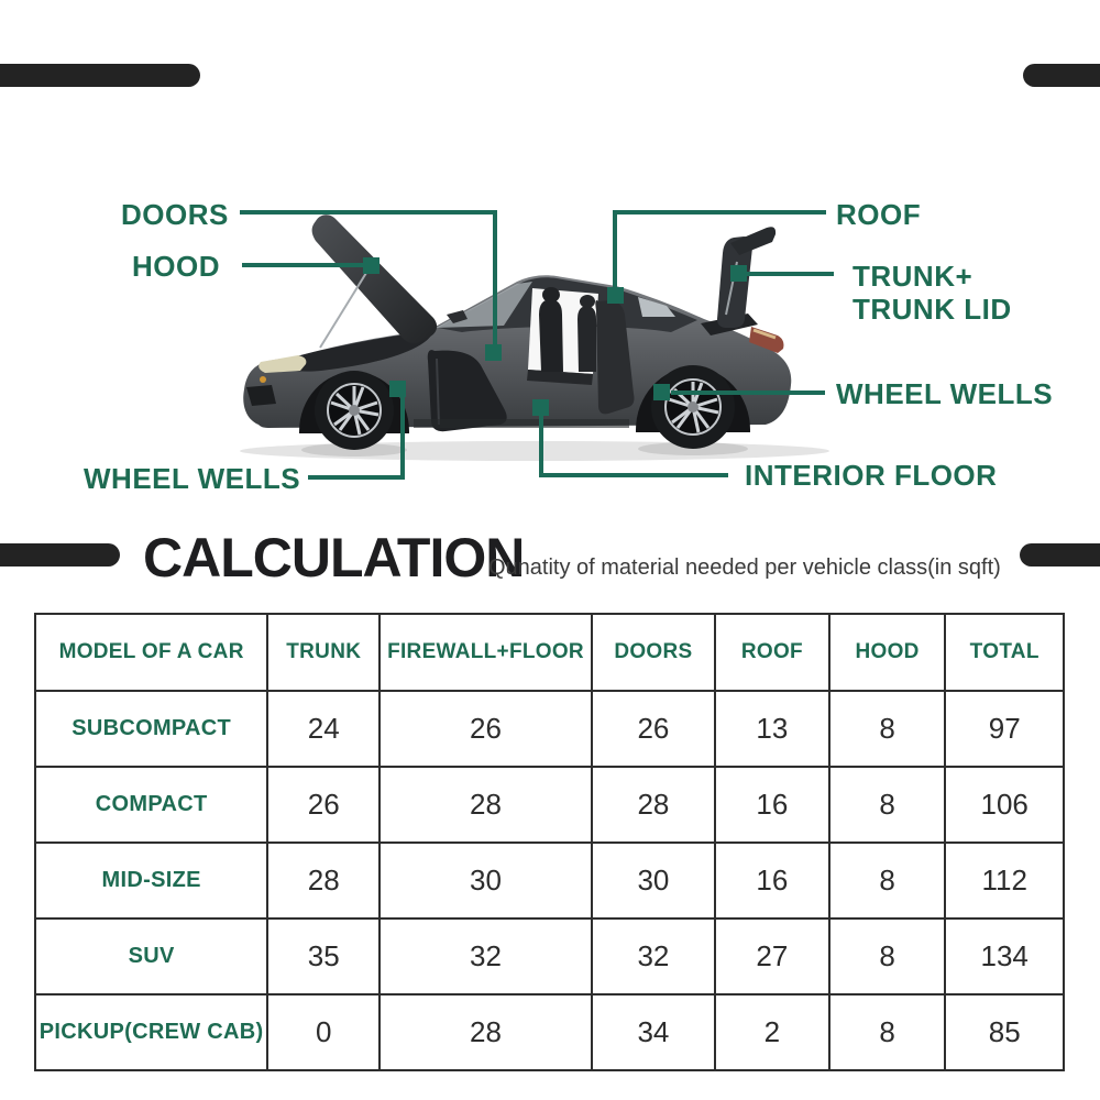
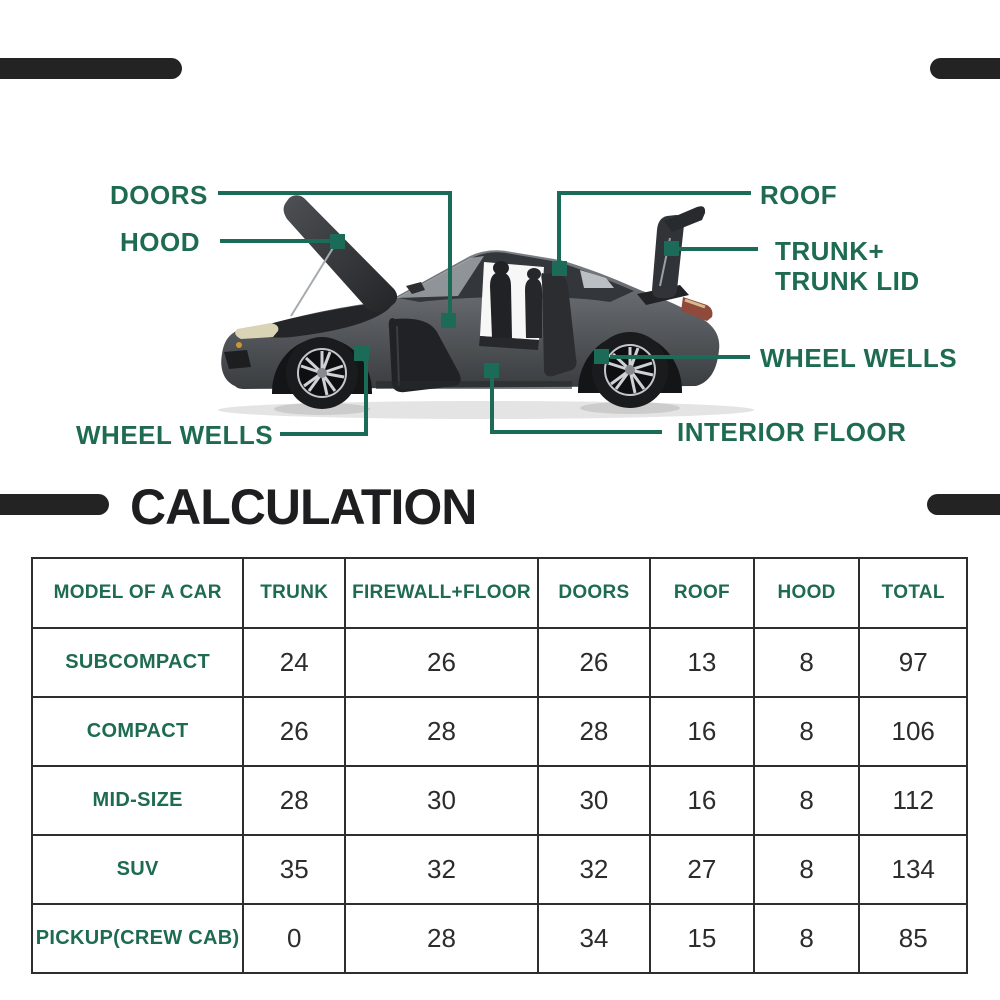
  DOORS
  HOOD
  ROOF
  TRUNK+
  TRUNK LID
  WHEEL WELLS
  WHEEL WELLS
  INTERIOR FLOOR
  CALCULATION
- Qunatity of material needed per vehicle class(in sqft)
  MODEL OF A CAR	TRUNK	FIREWALL+FLOOR	DOORS	ROOF	HOOD	TOTAL
  SUBCOMPACT	24	26	26	13	8	97
  COMPACT	26	28	28	16	8	106
  MID-SIZE	28	30	30	16	8	112
  SUV	35	32	32	27	8	134
- PICKUP(CREW CAB)	0	28	34	2	8	85
+ PICKUP(CREW CAB)	0	28	34	15	8	85
